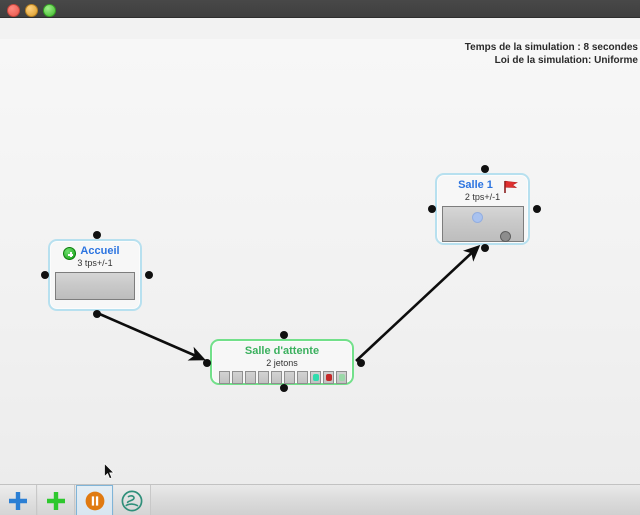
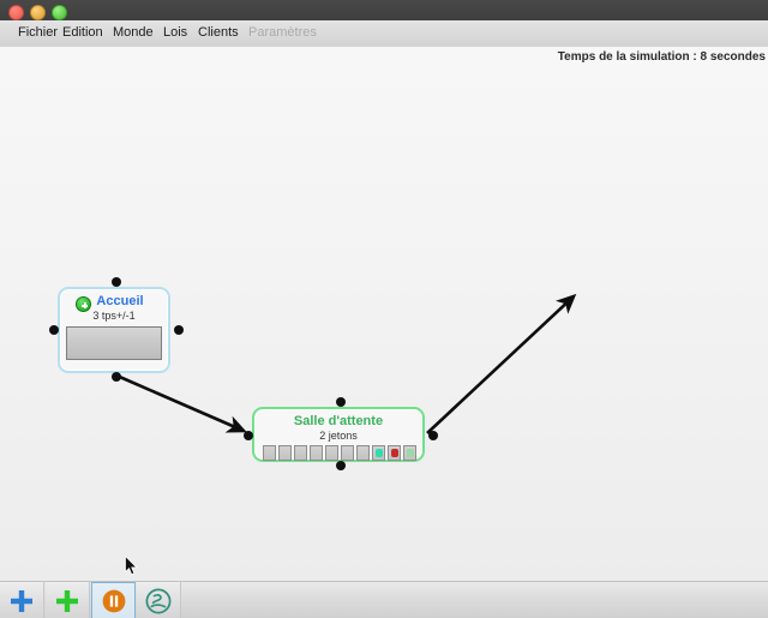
+ Fichier
+ Edition
+ Monde
+ Lois
+ Clients
+ Paramètres
  Temps de la simulation : 8 secondes
- Loi de la simulation: Uniforme
  Accueil
  3 tps+/-1
- Salle 1
- 2 tps+/-1
  Salle d'attente
  2 jetons
